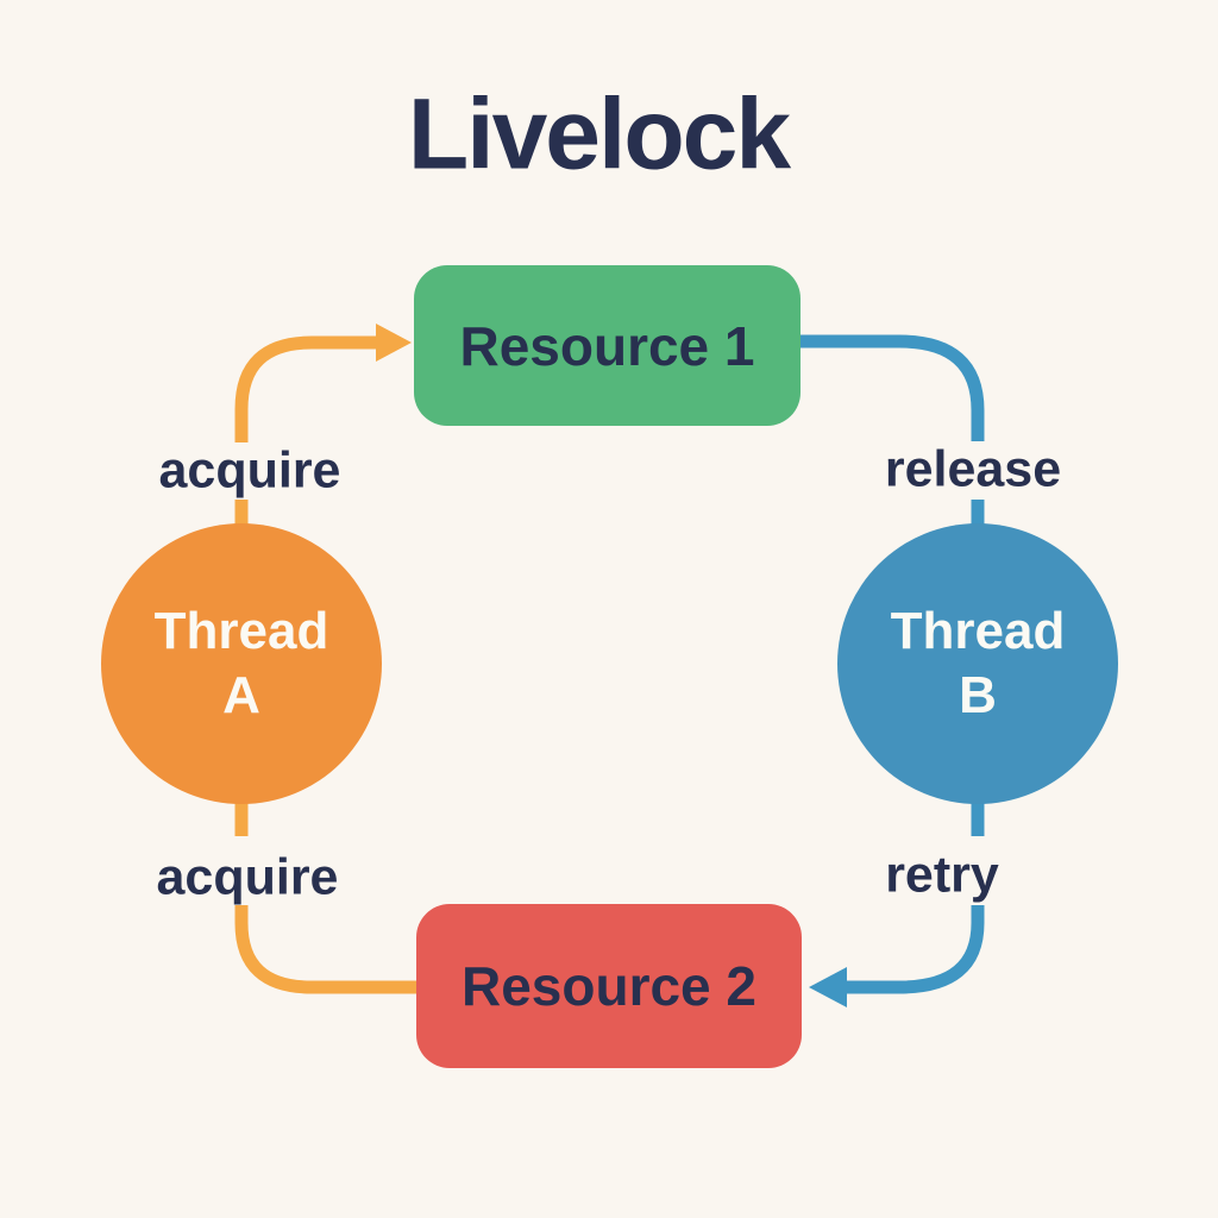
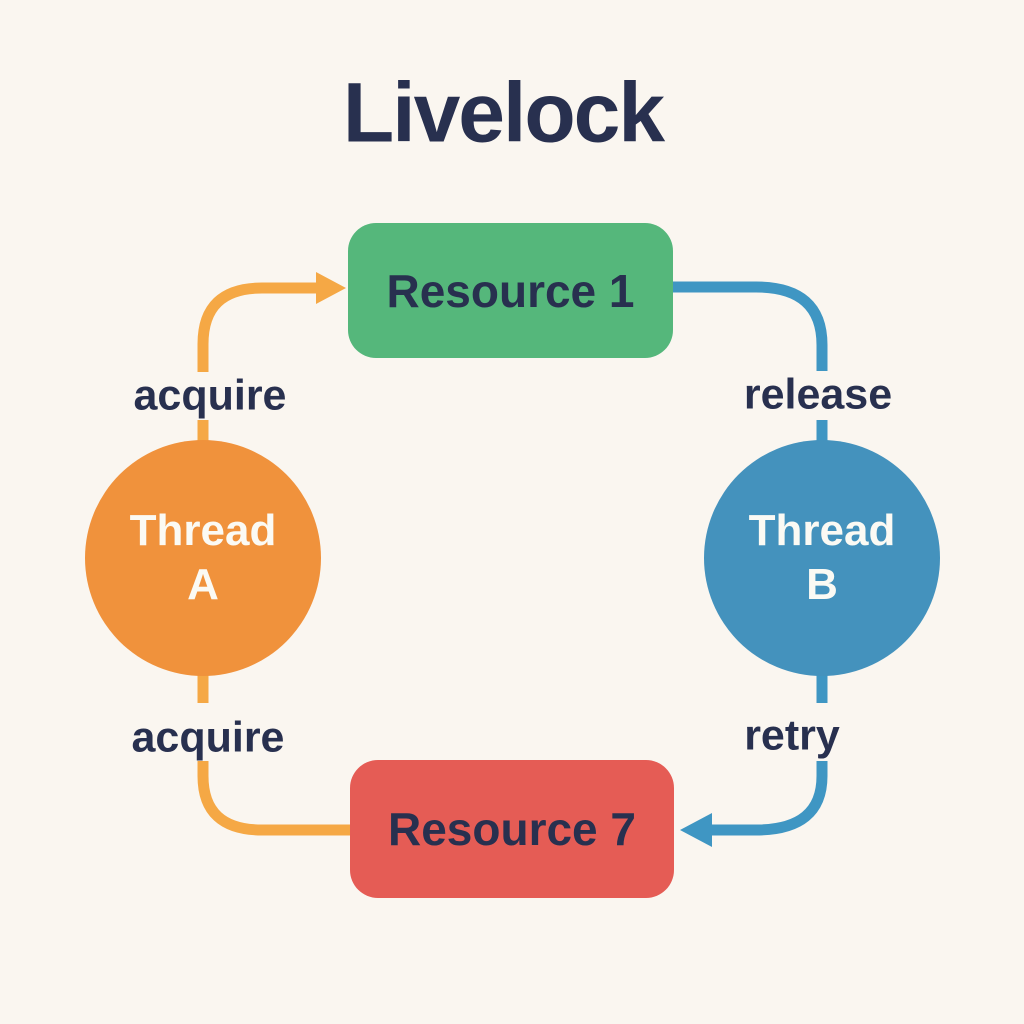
  Livelock
  Resource 1
- Resource 2
+ Resource 7
  Thread
  A
  Thread
  B
  acquire
  release
  acquire
  retry
